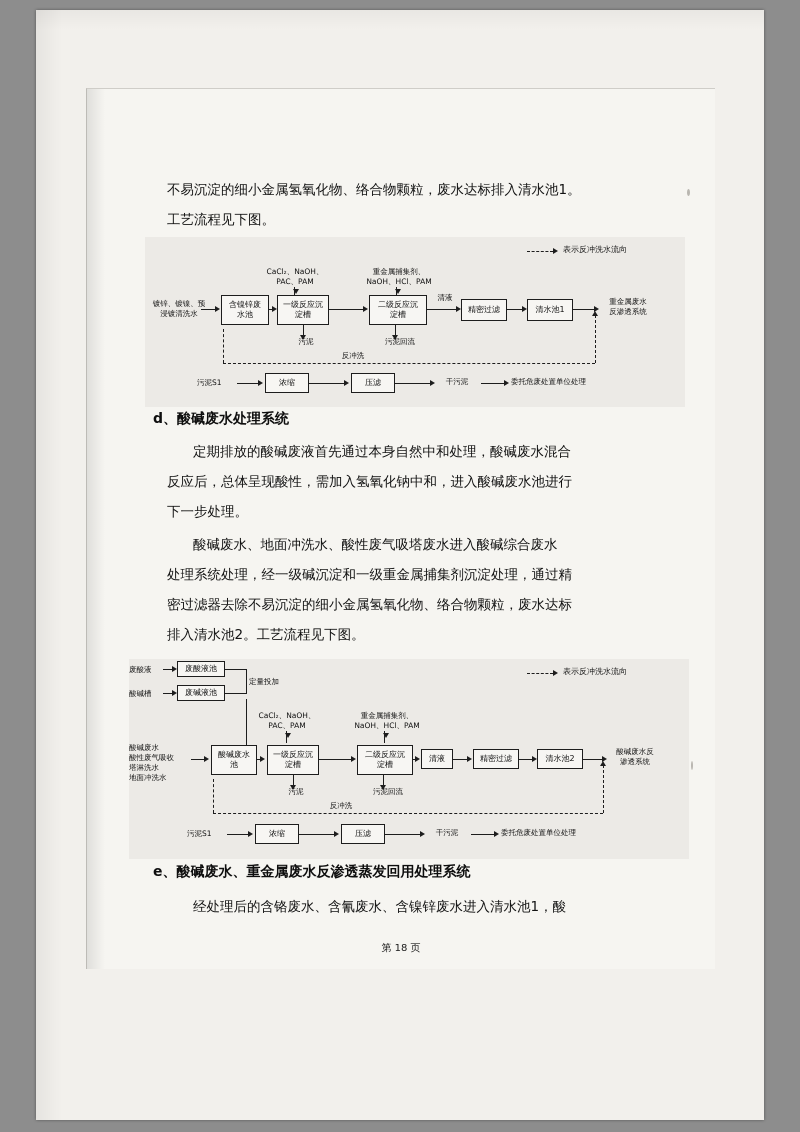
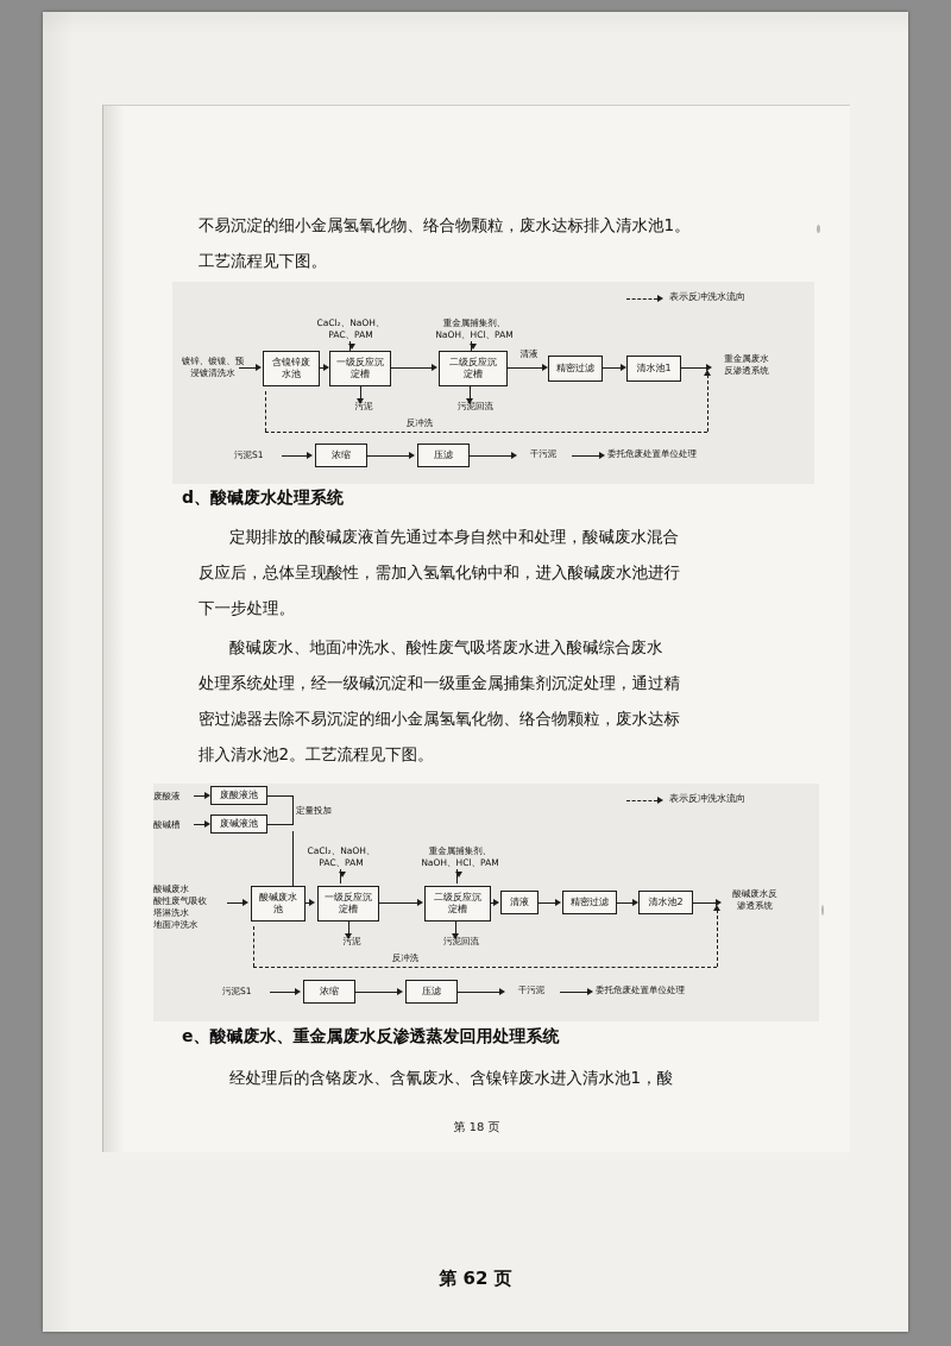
+ 第 62 页
